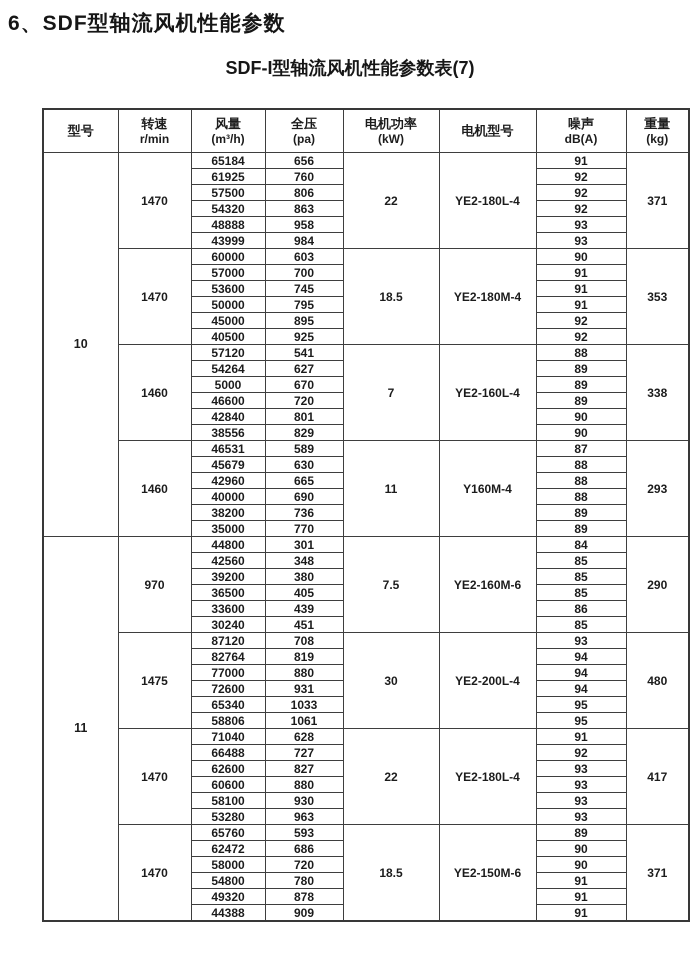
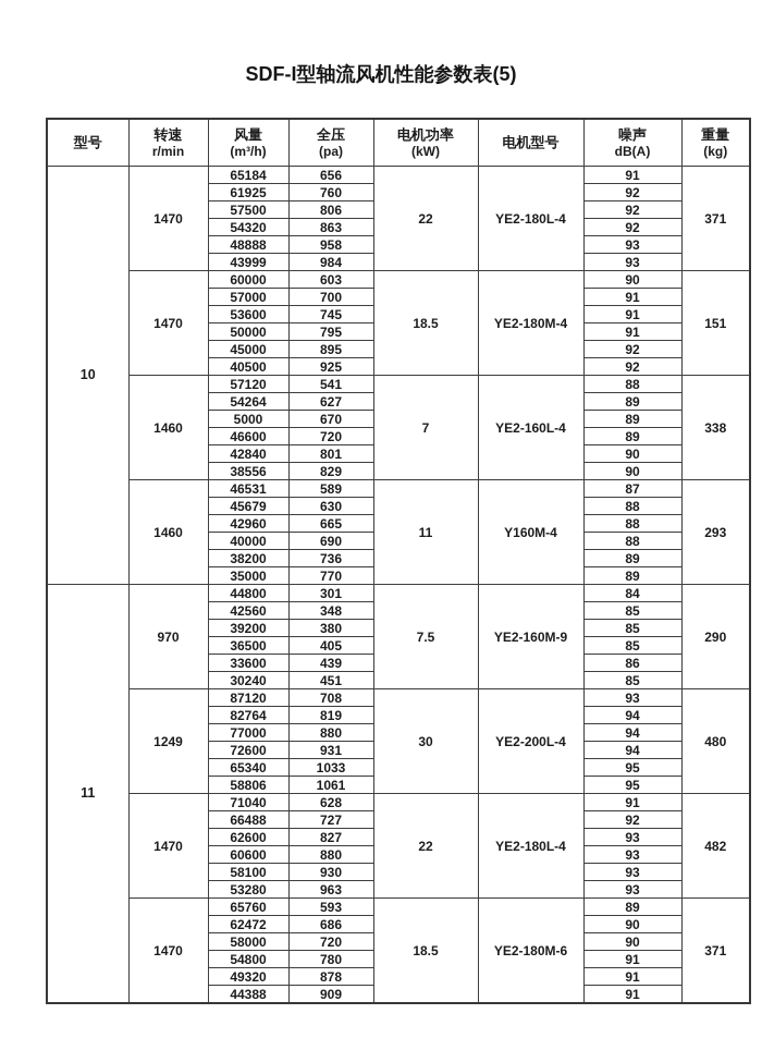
- 6、SDF型轴流风机性能参数
- SDF-I型轴流风机性能参数表(7)
+ SDF-I型轴流风机性能参数表(5)
  型号	转速 r/min	风量 (m³/h)	全压 (pa)	电机功率 (kW)	电机型号	噪声 dB(A)	重量 (kg)
  10	1470	65184	656	22	YE2-180L-4	91	371
  61925	760	92
  57500	806	92
  54320	863	92
  48888	958	93
  43999	984	93
- 1470	60000	603	18.5	YE2-180M-4	90	353
+ 1470	60000	603	18.5	YE2-180M-4	90	151
  57000	700	91
  53600	745	91
  50000	795	91
  45000	895	92
  40500	925	92
  1460	57120	541	7	YE2-160L-4	88	338
  54264	627	89
  5000	670	89
  46600	720	89
  42840	801	90
  38556	829	90
  1460	46531	589	11	Y160M-4	87	293
  45679	630	88
  42960	665	88
  40000	690	88
  38200	736	89
  35000	770	89
- 11	970	44800	301	7.5	YE2-160M-6	84	290
+ 11	970	44800	301	7.5	YE2-160M-9	84	290
  42560	348	85
  39200	380	85
  36500	405	85
  33600	439	86
  30240	451	85
- 1475	87120	708	30	YE2-200L-4	93	480
+ 1249	87120	708	30	YE2-200L-4	93	480
  82764	819	94
  77000	880	94
  72600	931	94
  65340	1033	95
  58806	1061	95
- 1470	71040	628	22	YE2-180L-4	91	417
+ 1470	71040	628	22	YE2-180L-4	91	482
  66488	727	92
  62600	827	93
  60600	880	93
  58100	930	93
  53280	963	93
- 1470	65760	593	18.5	YE2-150M-6	89	371
+ 1470	65760	593	18.5	YE2-180M-6	89	371
  62472	686	90
  58000	720	90
  54800	780	91
  49320	878	91
  44388	909	91
